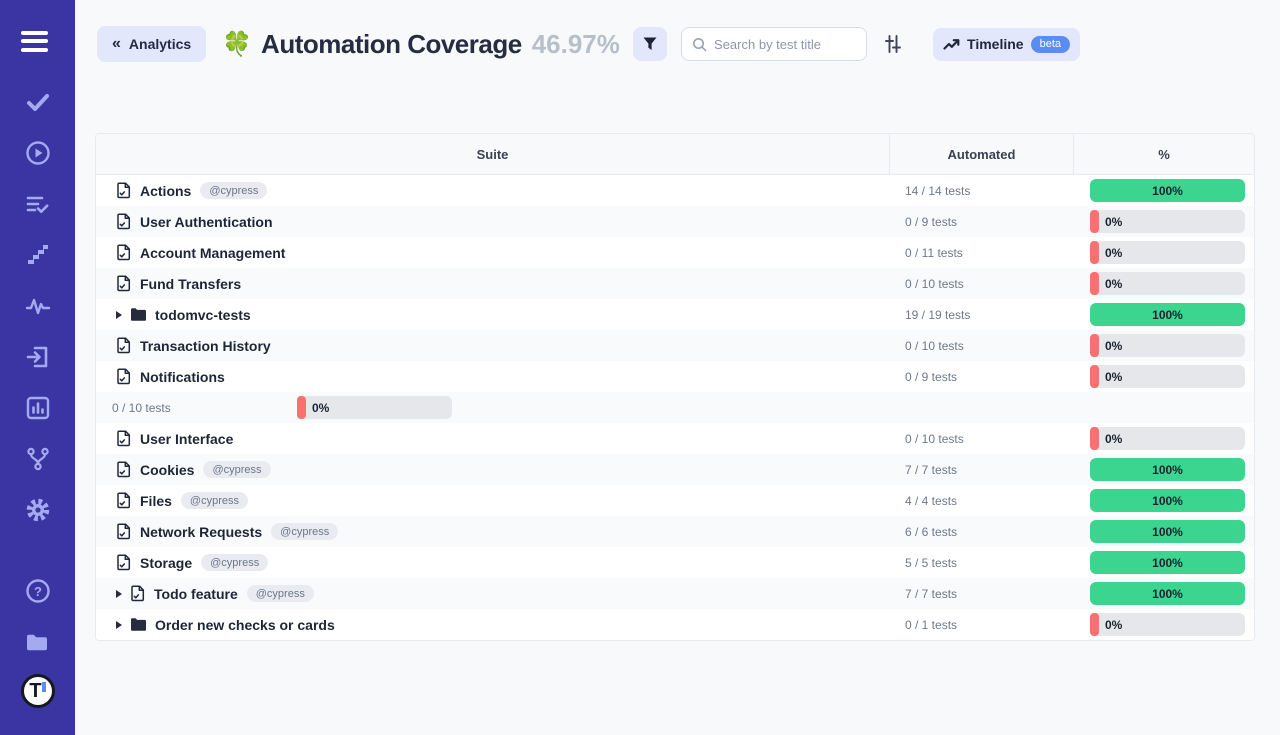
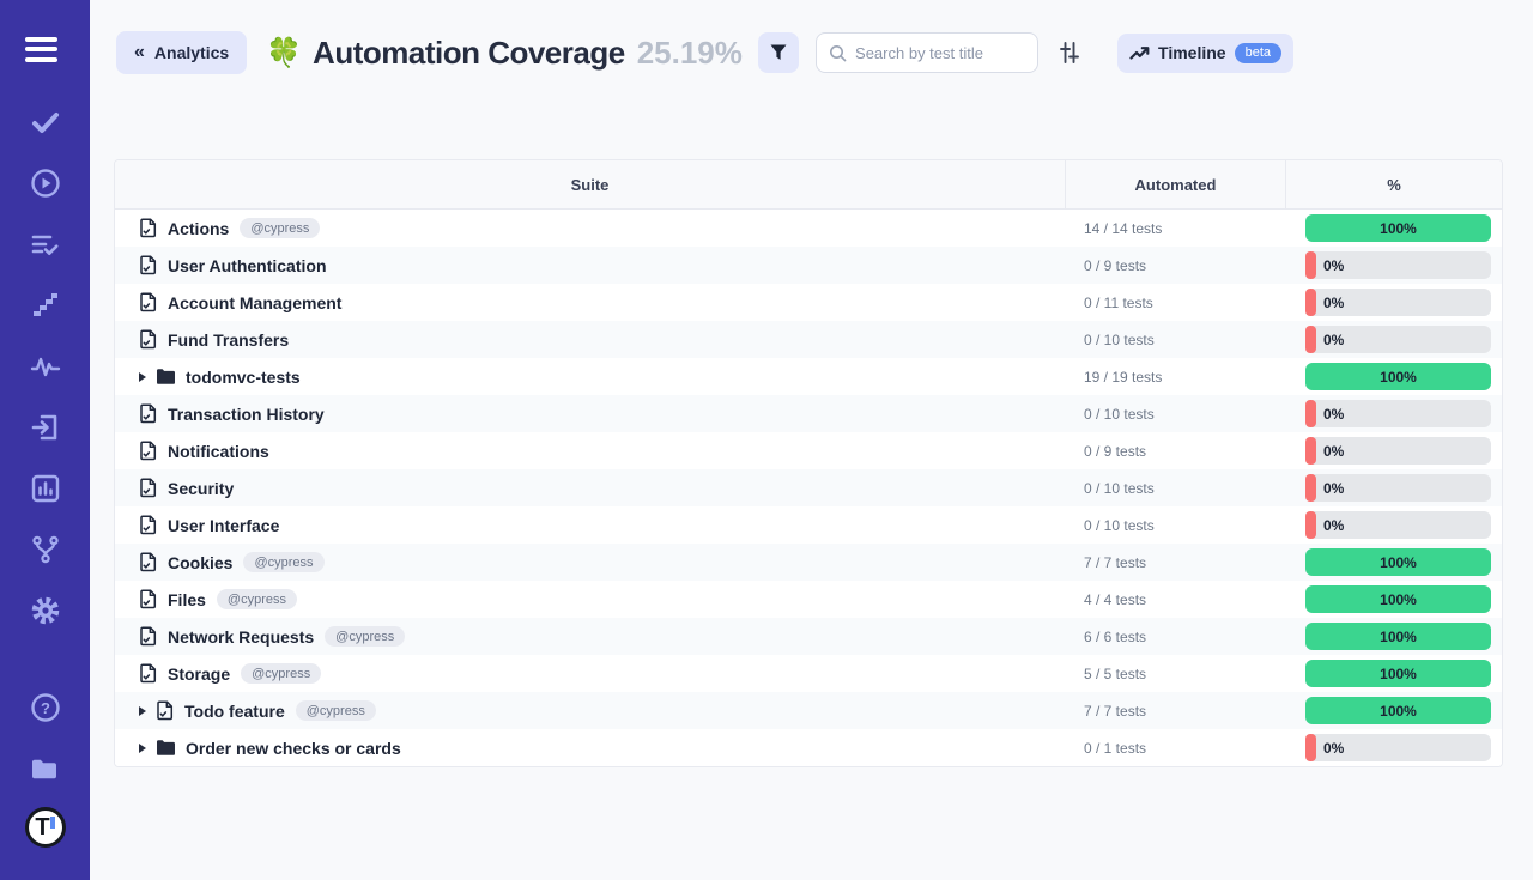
  ?
  T
  «
  Analytics
  🍀
  Automation Coverage
- 46.97%
+ 25.19%
  Search by test title
  Timeline
  beta
  Suite
  Automated
  %
  Actions
  @cypress
  14 / 14 tests
  100%
  User Authentication
  0 / 9 tests
  0%
  Account Management
  0 / 11 tests
  0%
  Fund Transfers
  0 / 10 tests
  0%
  todomvc-tests
  19 / 19 tests
  100%
  Transaction History
  0 / 10 tests
  0%
  Notifications
  0 / 9 tests
  0%
+ Security
  0 / 10 tests
  0%
  User Interface
  0 / 10 tests
  0%
  Cookies
  @cypress
  7 / 7 tests
  100%
  Files
  @cypress
  4 / 4 tests
  100%
  Network Requests
  @cypress
  6 / 6 tests
  100%
  Storage
  @cypress
  5 / 5 tests
  100%
  Todo feature
  @cypress
  7 / 7 tests
  100%
  Order new checks or cards
  0 / 1 tests
  0%
